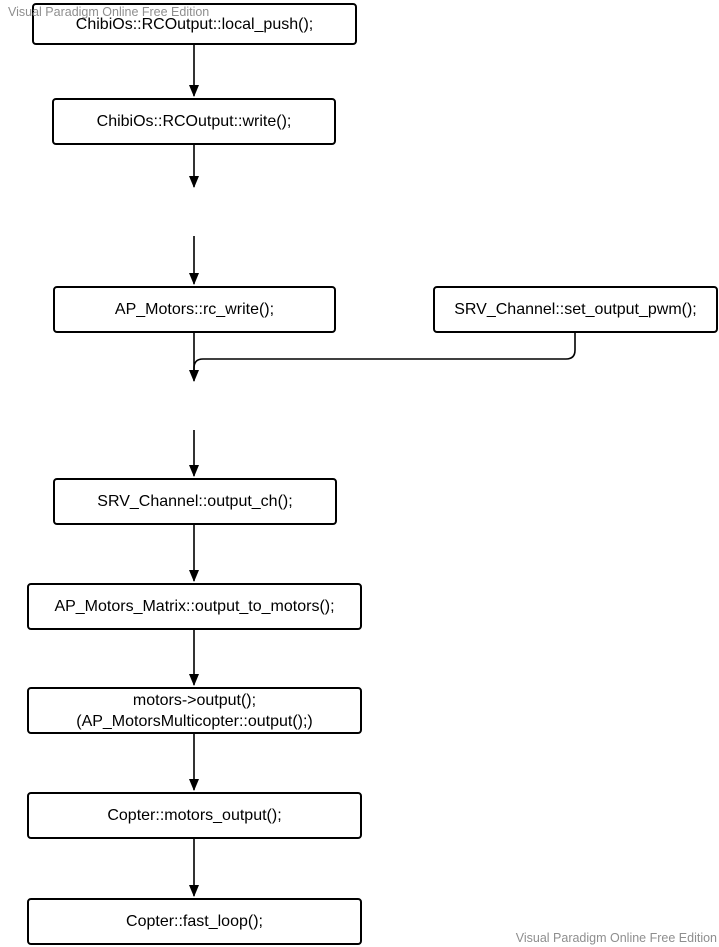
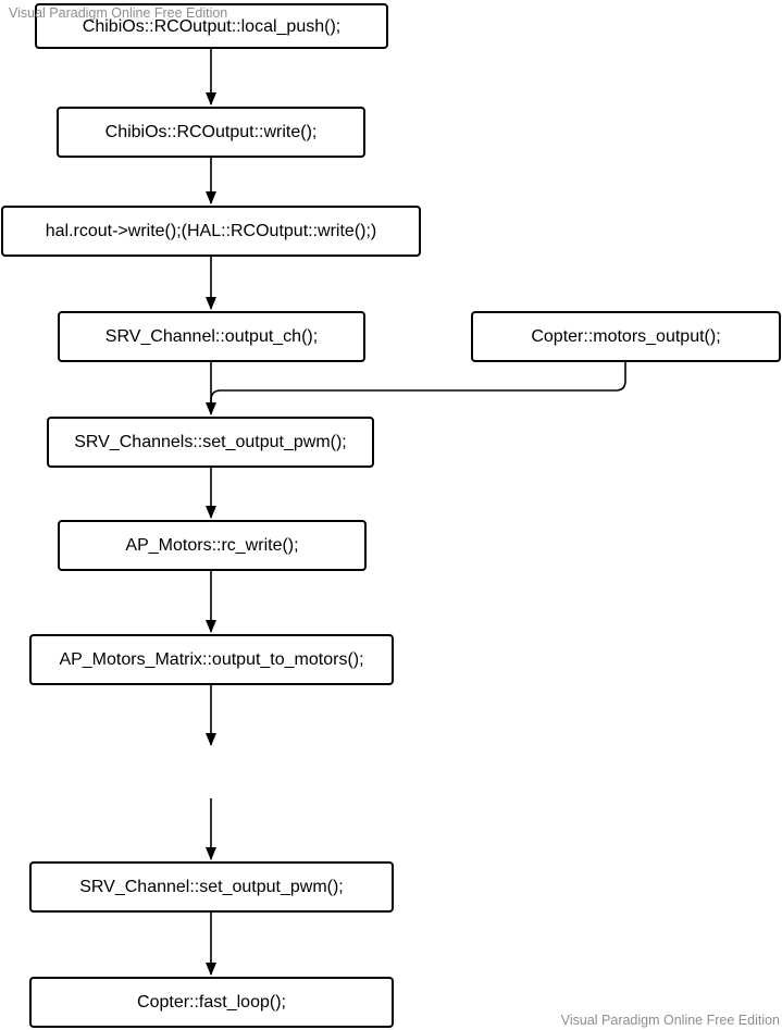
  ChibiOs::RCOutput::local_push();
  ChibiOs::RCOutput::write();
+ hal.rcout->write();(HAL::RCOutput::write();)
- AP_Motors::rc_write();
+ SRV_Channel::output_ch();
- SRV_Channel::set_output_pwm();
+ Copter::motors_output();
+ SRV_Channels::set_output_pwm();
- SRV_Channel::output_ch();
+ AP_Motors::rc_write();
  AP_Motors_Matrix::output_to_motors();
- motors->output();
- (AP_MotorsMulticopter::output();)
- Copter::motors_output();
+ SRV_Channel::set_output_pwm();
  Copter::fast_loop();
  Visual Paradigm Online Free Edition
  Visual Paradigm Online Free Edition
